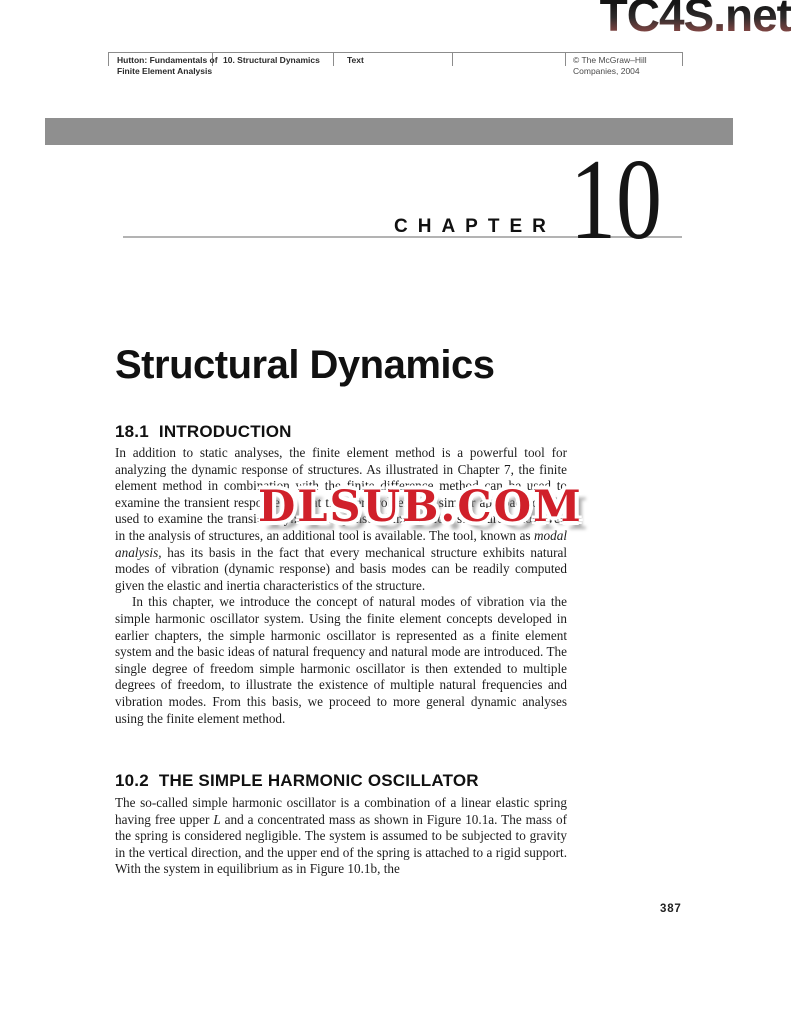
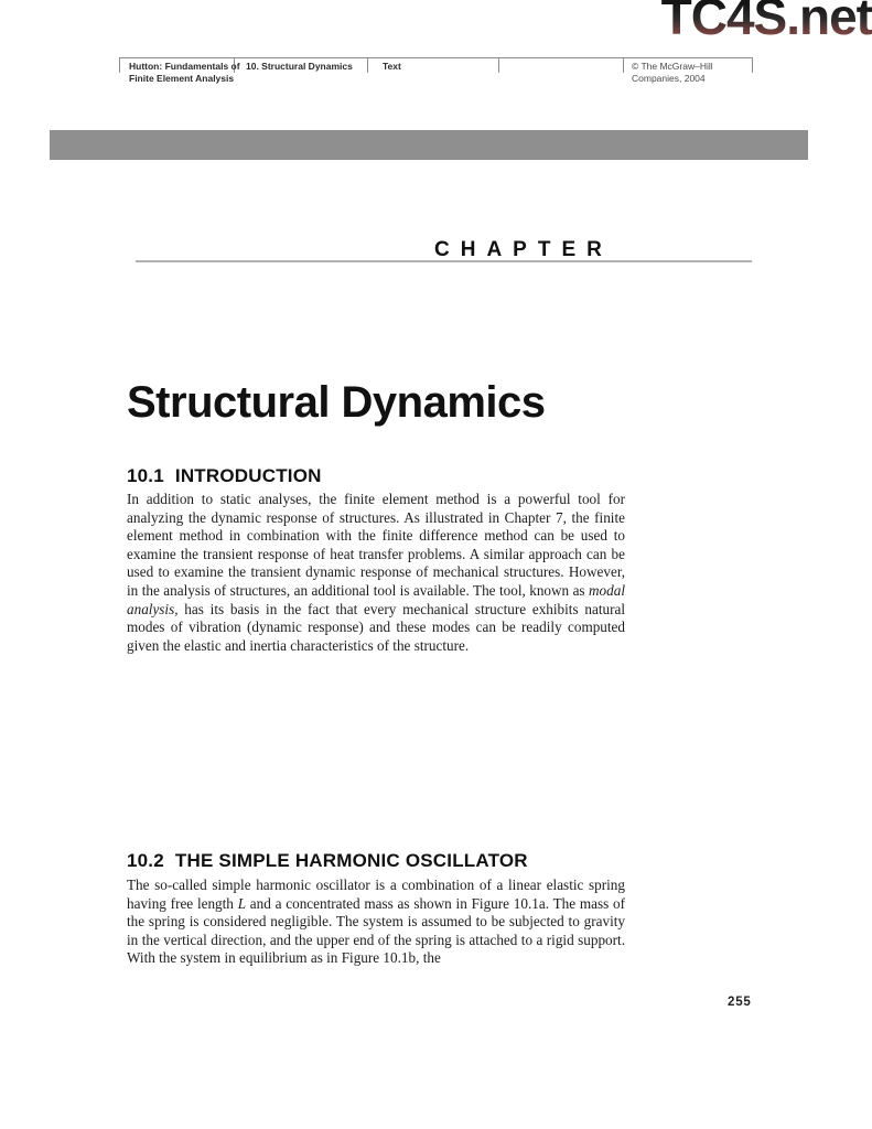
  TC4S.net
  Hutton: Fundamentals of
  Finite Element Analysis
  10. Structural Dynamics
  Text
  © The McGraw–Hill
  Companies, 2004
  CHAPTER
- 10
  Structural Dynamics
- 18.1 INTRODUCTION
+ 10.1 INTRODUCTION
- In addition to static analyses, the finite element method is a powerful tool for analyzing the dynamic response of structures. As illustrated in Chapter 7, the finite element method in combination with the finite difference method can be used to examine the transient response of heat transfer problems. A similar approach can be used to examine the transient dynamic response of mechanical structures. However, in the analysis of structures, an additional tool is available. The tool, known as modal analysis, has its basis in the fact that every mechanical structure exhibits natural modes of vibration (dynamic response) and basis modes can be readily computed given the elastic and inertia characteristics of the structure.
+ In addition to static analyses, the finite element method is a powerful tool for analyzing the dynamic response of structures. As illustrated in Chapter 7, the finite element method in combination with the finite difference method can be used to examine the transient response of heat transfer problems. A similar approach can be used to examine the transient dynamic response of mechanical structures. However, in the analysis of structures, an additional tool is available. The tool, known as modal analysis, has its basis in the fact that every mechanical structure exhibits natural modes of vibration (dynamic response) and these modes can be readily computed given the elastic and inertia characteristics of the structure.
- In this chapter, we introduce the concept of natural modes of vibration via the simple harmonic oscillator system. Using the finite element concepts developed in earlier chapters, the simple harmonic oscillator is represented as a finite element system and the basic ideas of natural frequency and natural mode are introduced. The single degree of freedom simple harmonic oscillator is then extended to multiple degrees of freedom, to illustrate the existence of multiple natural frequencies and vibration modes. From this basis, we proceed to more general dynamic analyses using the finite element method.
  10.2 THE SIMPLE HARMONIC OSCILLATOR
- The so-called simple harmonic oscillator is a combination of a linear elastic spring having free upper L and a concentrated mass as shown in Figure 10.1a. The mass of the spring is considered negligible. The system is assumed to be subjected to gravity in the vertical direction, and the upper end of the spring is attached to a rigid support. With the system in equilibrium as in Figure 10.1b, the
+ The so-called simple harmonic oscillator is a combination of a linear elastic spring having free length L and a concentrated mass as shown in Figure 10.1a. The mass of the spring is considered negligible. The system is assumed to be subjected to gravity in the vertical direction, and the upper end of the spring is attached to a rigid support. With the system in equilibrium as in Figure 10.1b, the
- 387
+ 255
- DLSUB.COM
